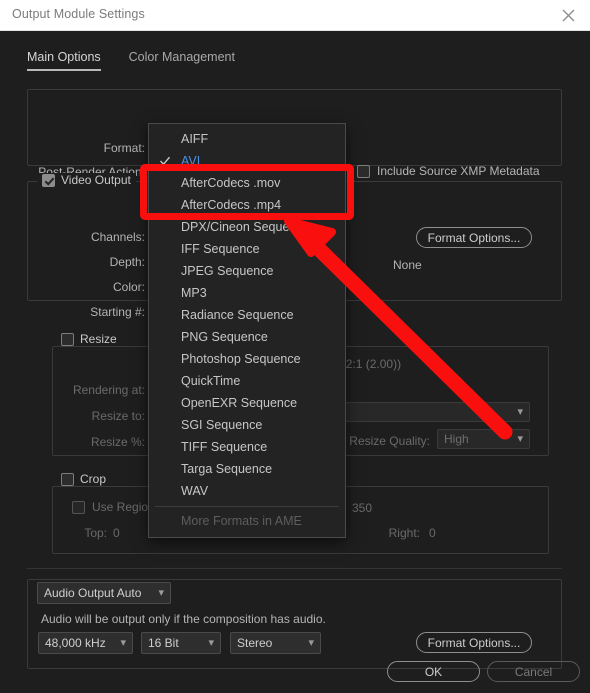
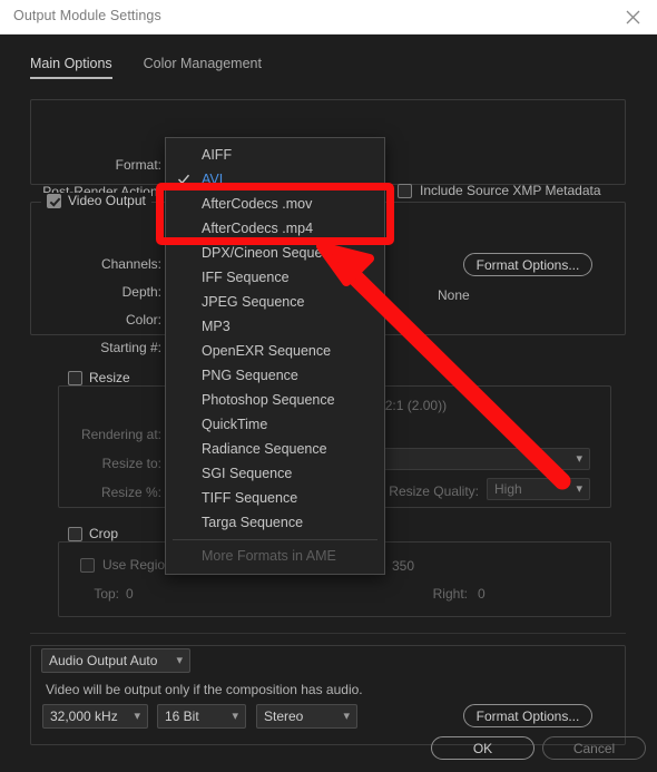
  Output Module Settings
  Main Options
  Color Management
  Format:
  Post-Render Action:
  Include Source XMP Metadata
  Video Output
  Channels:
  Depth:
  Color:
  Format Options...
  None
  Starting #:
  Resize
  Rendering at:
  Resize to:
  Resize %:
  ▾
  Resize Quality:
  High
  ▾
  Crop
  Top:
  0
  350
  Right:
  0
  Audio Output Auto
  ▾
- Audio will be output only if the composition has audio.
+ Video will be output only if the composition has audio.
- 48,000 kHz
+ 32,000 kHz
  ▾
  16 Bit
  ▾
  Stereo
  ▾
  Format Options...
  OK
  Cancel
  AIFF
  AVI
  AfterCodecs .mov
  AfterCodecs .mp4
  DPX/Cineon Seque
  IFF Sequence
  JPEG Sequence
  MP3
- Radiance Sequence
+ OpenEXR Sequence
  PNG Sequence
  Photoshop Sequence
  QuickTime
- OpenEXR Sequence
+ Radiance Sequence
  SGI Sequence
  TIFF Sequence
  Targa Sequence
- WAV
  More Formats in AME
